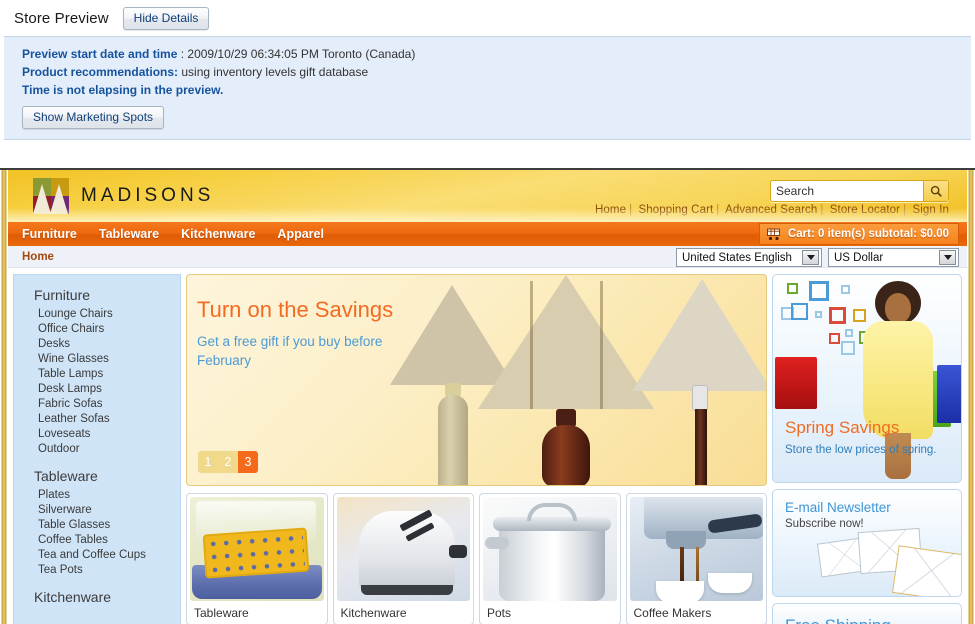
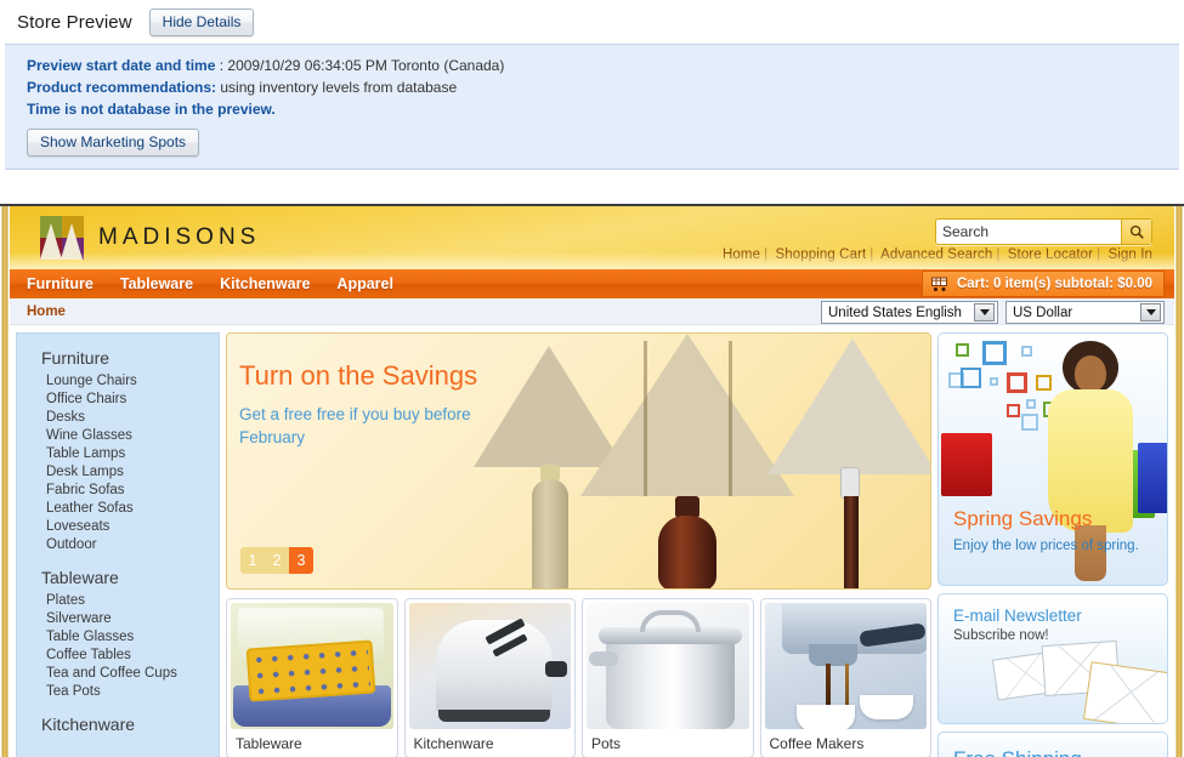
  Store Preview
  Hide Details
  Preview start date and time : 2009/10/29 06:34:05 PM Toronto (Canada)
- Product recommendations: using inventory levels gift database
+ Product recommendations: using inventory levels from database
- Time is not elapsing in the preview.
+ Time is not database in the preview.
  Show Marketing Spots
  MADISONS
  Search
  Furniture
  Tableware
  Kitchenware
  Apparel
  Cart: 0 item(s) subtotal: $0.00
  Home
  United States English
  US Dollar
  Furniture
  Lounge Chairs
  Office Chairs
  Desks
  Wine Glasses
  Table Lamps
  Desk Lamps
  Fabric Sofas
  Leather Sofas
  Loveseats
  Outdoor
  Tableware
  Plates
  Silverware
  Table Glasses
  Coffee Tables
  Tea and Coffee Cups
  Tea Pots
  Kitchenware
  Turn on the Savings
- Get a free gift if you buy before February
+ Get a free free if you buy before February
  1
  2
  3
  Tableware
  Kitchenware
  Pots
  Coffee Makers
  Spring Savings
- Store the low prices of spring.
+ Enjoy the low prices of spring.
  E-mail Newsletter
  Subscribe now!
